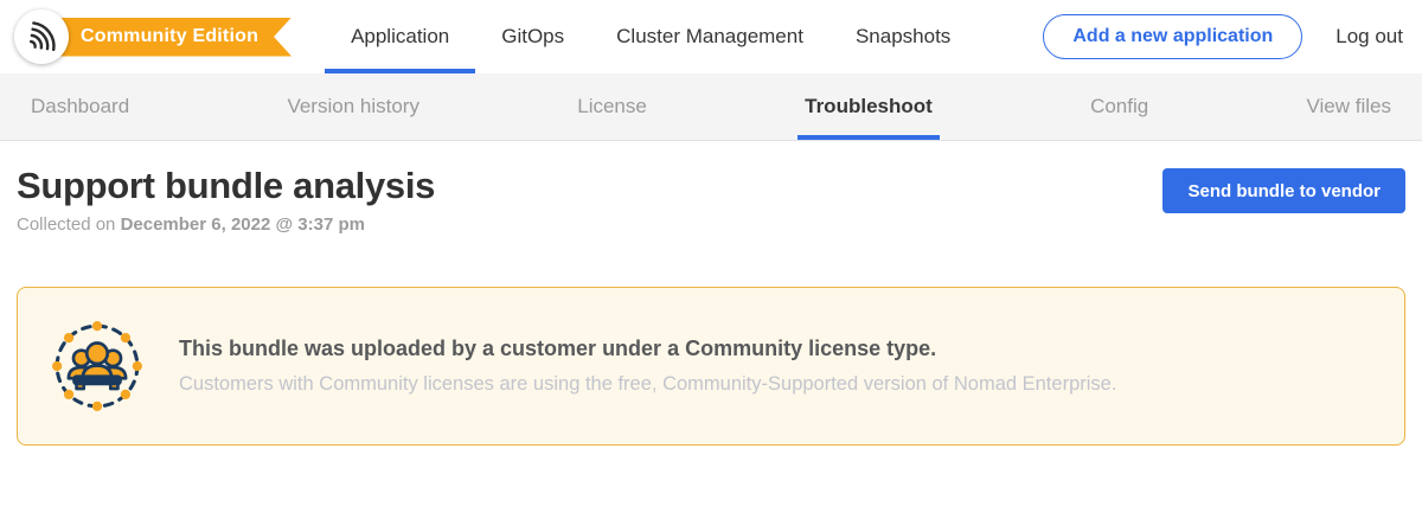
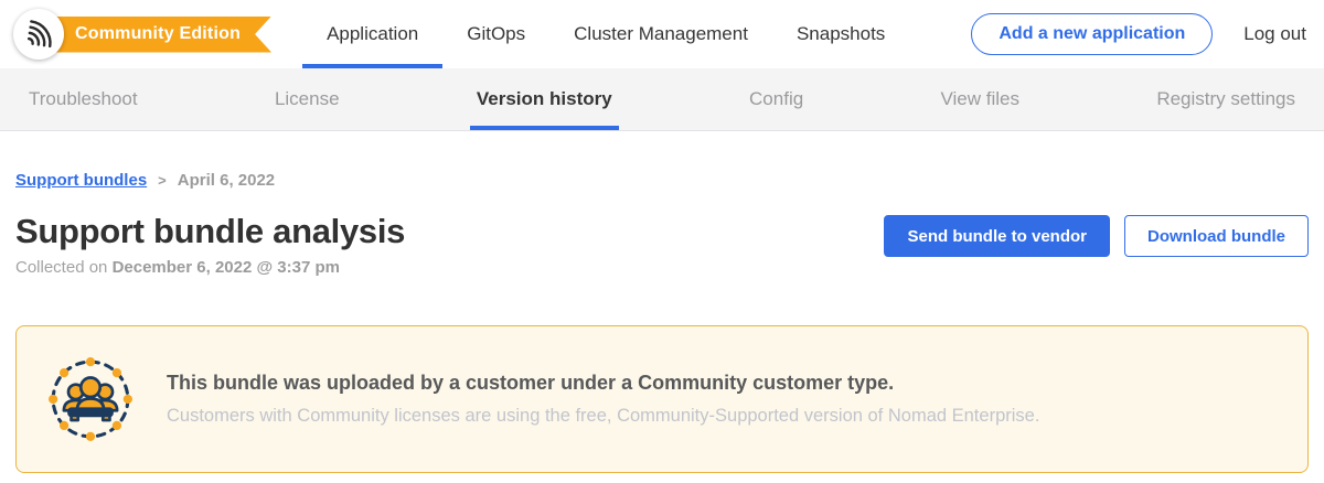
  Community Edition
  Application
  GitOps
  Cluster Management
  Snapshots
  Add a new application
  Log out
- Dashboard
- Version history
+ Troubleshoot
  License
- Troubleshoot
+ Version history
  Config
  View files
+ Registry settings
+ Support bundles
+ >
+ April 6, 2022
  Support bundle analysis
  Collected on December 6, 2022 @ 3:37 pm
  Send bundle to vendor
+ Download bundle
- This bundle was uploaded by a customer under a Community license type.
+ This bundle was uploaded by a customer under a Community customer type.
  Customers with Community licenses are using the free, Community-Supported version of Nomad Enterprise.
